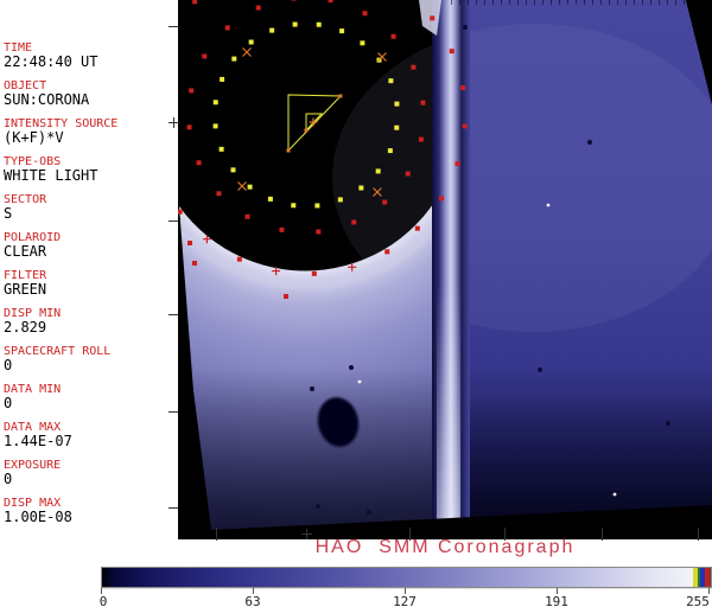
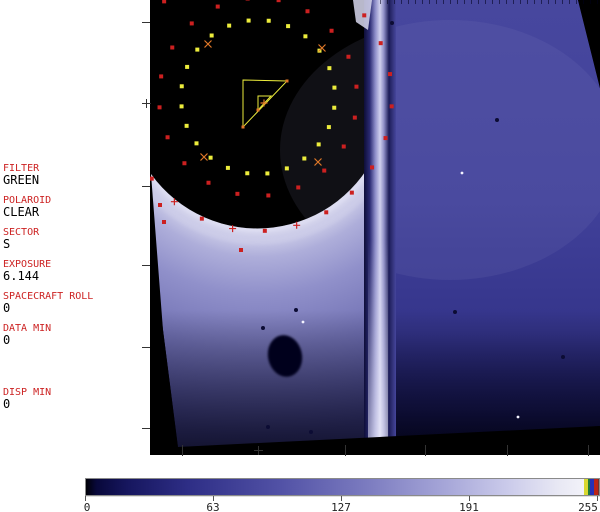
- TIME
- 22:48:40 UT
- OBJECT
- SUN:CORONA
- INTENSITY SOURCE
- (K+F)*V
- TYPE-OBS
- WHITE LIGHT
- SECTOR
+ FILTER
- S
+ GREEN
  POLAROID
  CLEAR
- FILTER
+ SECTOR
- GREEN
+ S
- DISP MIN
+ EXPOSURE
- 2.829
+ 6.144
  SPACECRAFT ROLL
  0
  DATA MIN
  0
- DATA MAX
- 1.44E-07
- EXPOSURE
+ DISP MIN
  0
- DISP MAX
- 1.00E-08
- HAO SMM Coronagraph
  0
  63
  127
  191
  255
